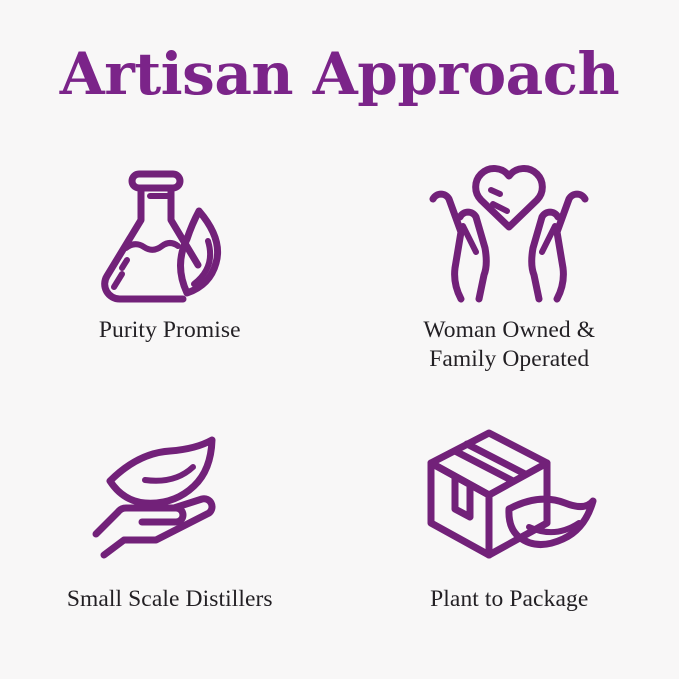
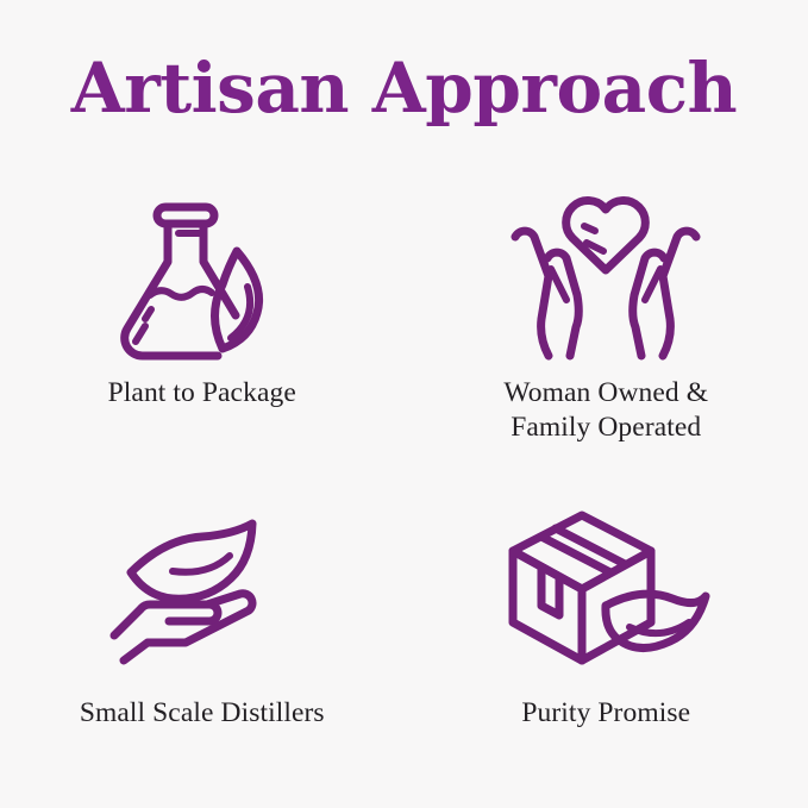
  Artisan Approach
- Purity Promise
+ Plant to Package
  Woman Owned &
  Family Operated
  Small Scale Distillers
- Plant to Package
+ Purity Promise
